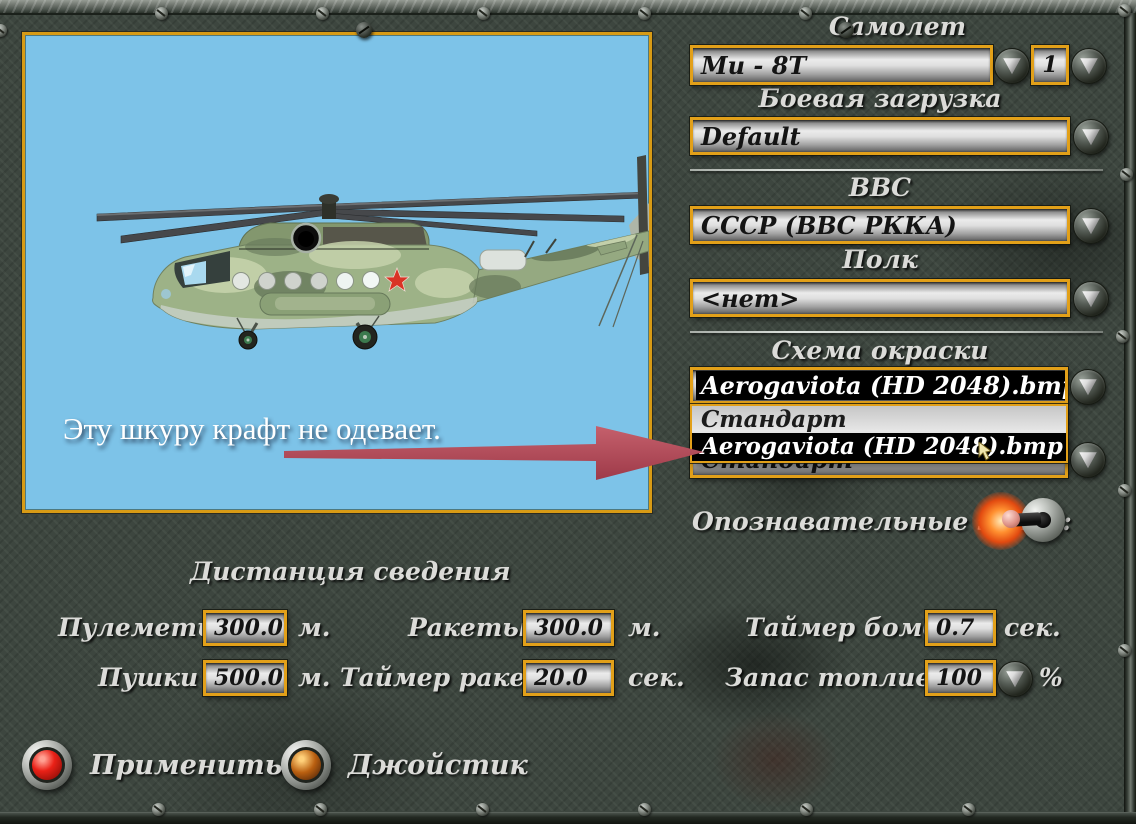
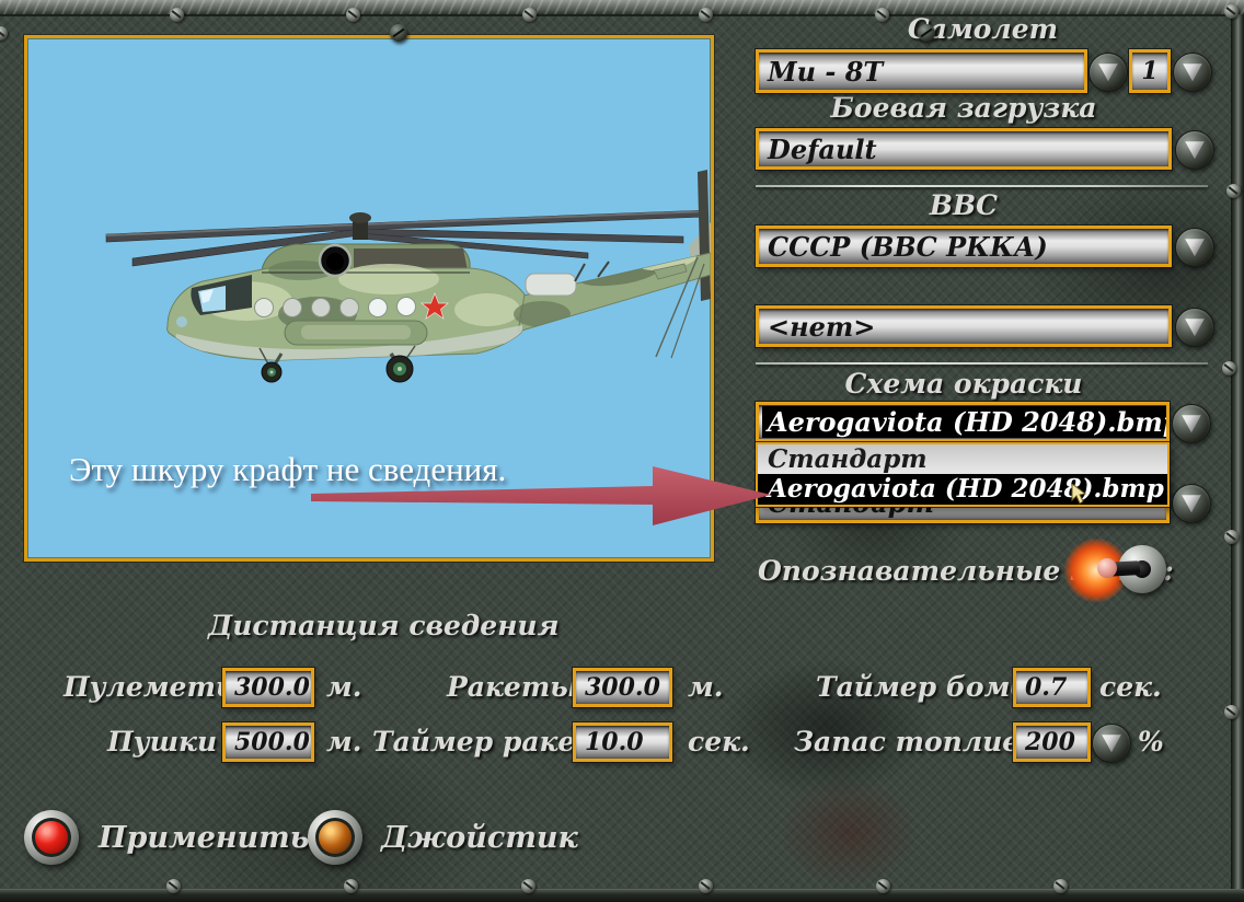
- Эту шкуру крафт не одевает.
+ Эту шкуру крафт не сведения.
  амолет
  Ми - 8Т
  1
  Боевая загрузка
  Default
  ВВС
  СССР (ВВС РККА)
- Полк
  <нет>
  Схема окраски
  Aerogaviota (HD 2048).bm
  Стандарт
  Aerogaviota (HD 204).bmp
  Опознавательные:
  Дистанция сведения
  Пулемет
  300.0
  м.
  Ракеты
  300.0
  м.
  Пушки
  500.0
  м.
  Таймер раке
- 20.0
+ 10.0
  сек.
  Таймер бом
  0.7
  сек.
  Запас топлив
- 100
+ 200
  %
  Применить
  Джойстик
